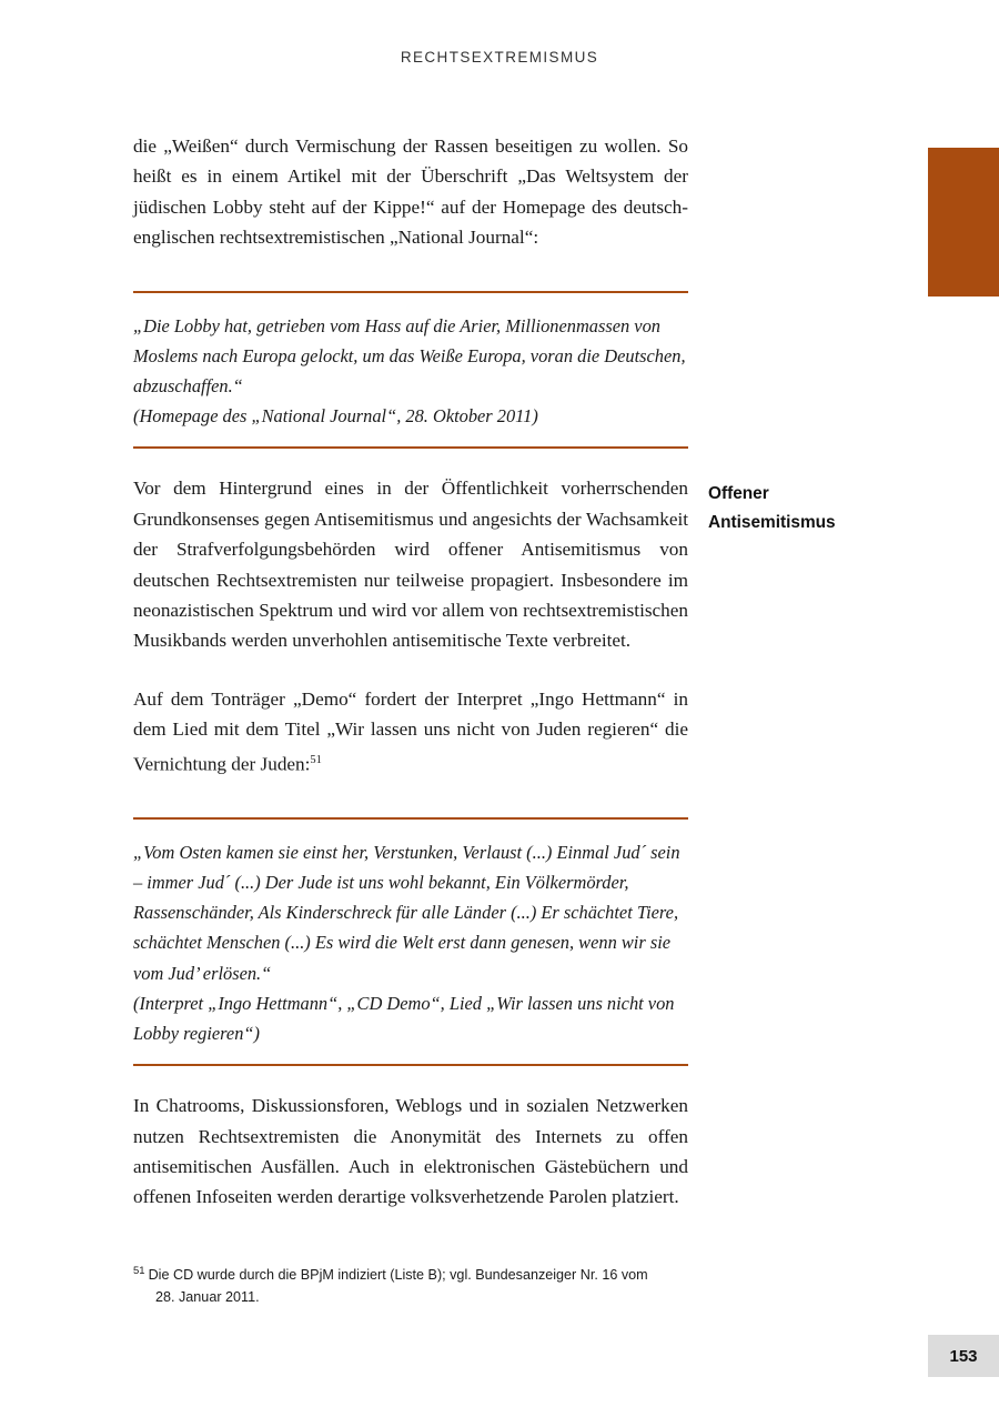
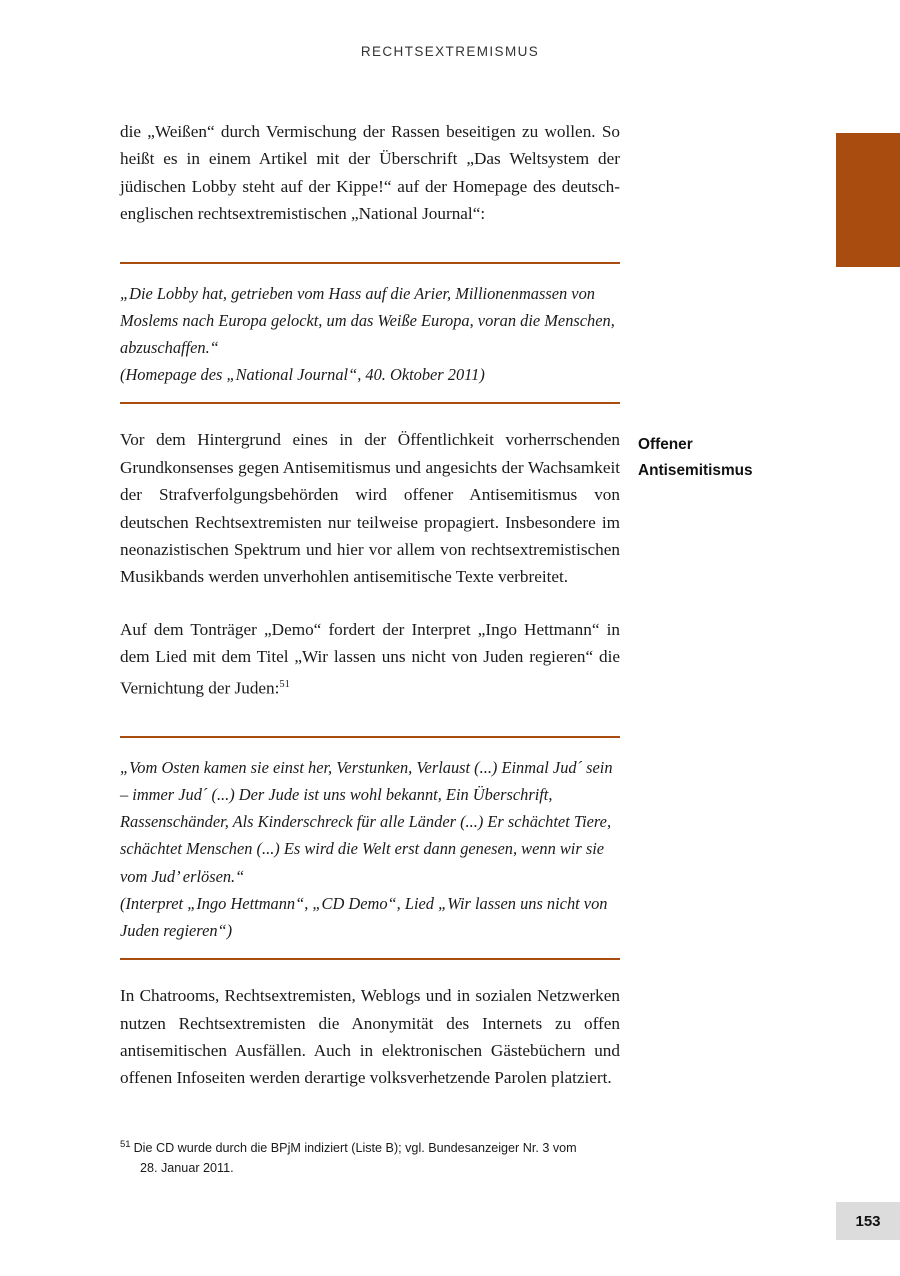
  RECHTSEXTREMISMUS
  die „Weißen“ durch Vermischung der Rassen beseitigen zu wollen. So heißt es in einem Artikel mit der Überschrift „Das Weltsystem der jüdischen Lobby steht auf der Kippe!“ auf der Homepage des deutsch-englischen rechtsextremistischen „National Journal“:
- „Die Lobby hat, getrieben vom Hass auf die Arier, Millionenmassen von Moslems nach Europa gelockt, um das Weiße Europa, voran die Deutschen, abzuschaffen.“
+ „Die Lobby hat, getrieben vom Hass auf die Arier, Millionenmassen von Moslems nach Europa gelockt, um das Weiße Europa, voran die Menschen, abzuschaffen.“
- (Homepage des „National Journal“, 28. Oktober 2011)
+ (Homepage des „National Journal“, 40. Oktober 2011)
- Vor dem Hintergrund eines in der Öffentlichkeit vorherrschenden Grundkonsenses gegen Antisemitismus und angesichts der Wachsamkeit der Strafverfolgungsbehörden wird offener Antisemitismus von deutschen Rechtsextremisten nur teilweise propagiert. Insbesondere im neonazistischen Spektrum und wird vor allem von rechtsextremistischen Musikbands werden unverhohlen antisemitische Texte verbreitet.
+ Vor dem Hintergrund eines in der Öffentlichkeit vorherrschenden Grundkonsenses gegen Antisemitismus und angesichts der Wachsamkeit der Strafverfolgungsbehörden wird offener Antisemitismus von deutschen Rechtsextremisten nur teilweise propagiert. Insbesondere im neonazistischen Spektrum und hier vor allem von rechtsextremistischen Musikbands werden unverhohlen antisemitische Texte verbreitet.
  Auf dem Tonträger „Demo“ fordert der Interpret „Ingo Hettmann“ in dem Lied mit dem Titel „Wir lassen uns nicht von Juden regieren“ die Vernichtung der Juden:51
- „Vom Osten kamen sie einst her, Verstunken, Verlaust (...) Einmal Jud´ sein – immer Jud´ (...) Der Jude ist uns wohl bekannt, Ein Völkermörder, Rassenschänder, Als Kinderschreck für alle Länder (...) Er schächtet Tiere, schächtet Menschen (...) Es wird die Welt erst dann genesen, wenn wir sie vom Jud’ erlösen.“
+ „Vom Osten kamen sie einst her, Verstunken, Verlaust (...) Einmal Jud´ sein – immer Jud´ (...) Der Jude ist uns wohl bekannt, Ein Überschrift, Rassenschänder, Als Kinderschreck für alle Länder (...) Er schächtet Tiere, schächtet Menschen (...) Es wird die Welt erst dann genesen, wenn wir sie vom Jud’ erlösen.“
- (Interpret „Ingo Hettmann“, „CD Demo“, Lied „Wir lassen uns nicht von Lobby regieren“)
+ (Interpret „Ingo Hettmann“, „CD Demo“, Lied „Wir lassen uns nicht von Juden regieren“)
- In Chatrooms, Diskussionsforen, Weblogs und in sozialen Netzwerken nutzen Rechtsextremisten die Anonymität des Internets zu offen antisemitischen Ausfällen. Auch in elektronischen Gästebüchern und offenen Infoseiten werden derartige volksverhetzende Parolen platziert.
+ In Chatrooms, Rechtsextremisten, Weblogs und in sozialen Netzwerken nutzen Rechtsextremisten die Anonymität des Internets zu offen antisemitischen Ausfällen. Auch in elektronischen Gästebüchern und offenen Infoseiten werden derartige volksverhetzende Parolen platziert.
  Offener
  Antisemitismus
- 51 Die CD wurde durch die BPjM indiziert (Liste B); vgl. Bundesanzeiger Nr. 16 vom
+ 51 Die CD wurde durch die BPjM indiziert (Liste B); vgl. Bundesanzeiger Nr. 3 vom
  28. Januar 2011.
  153
